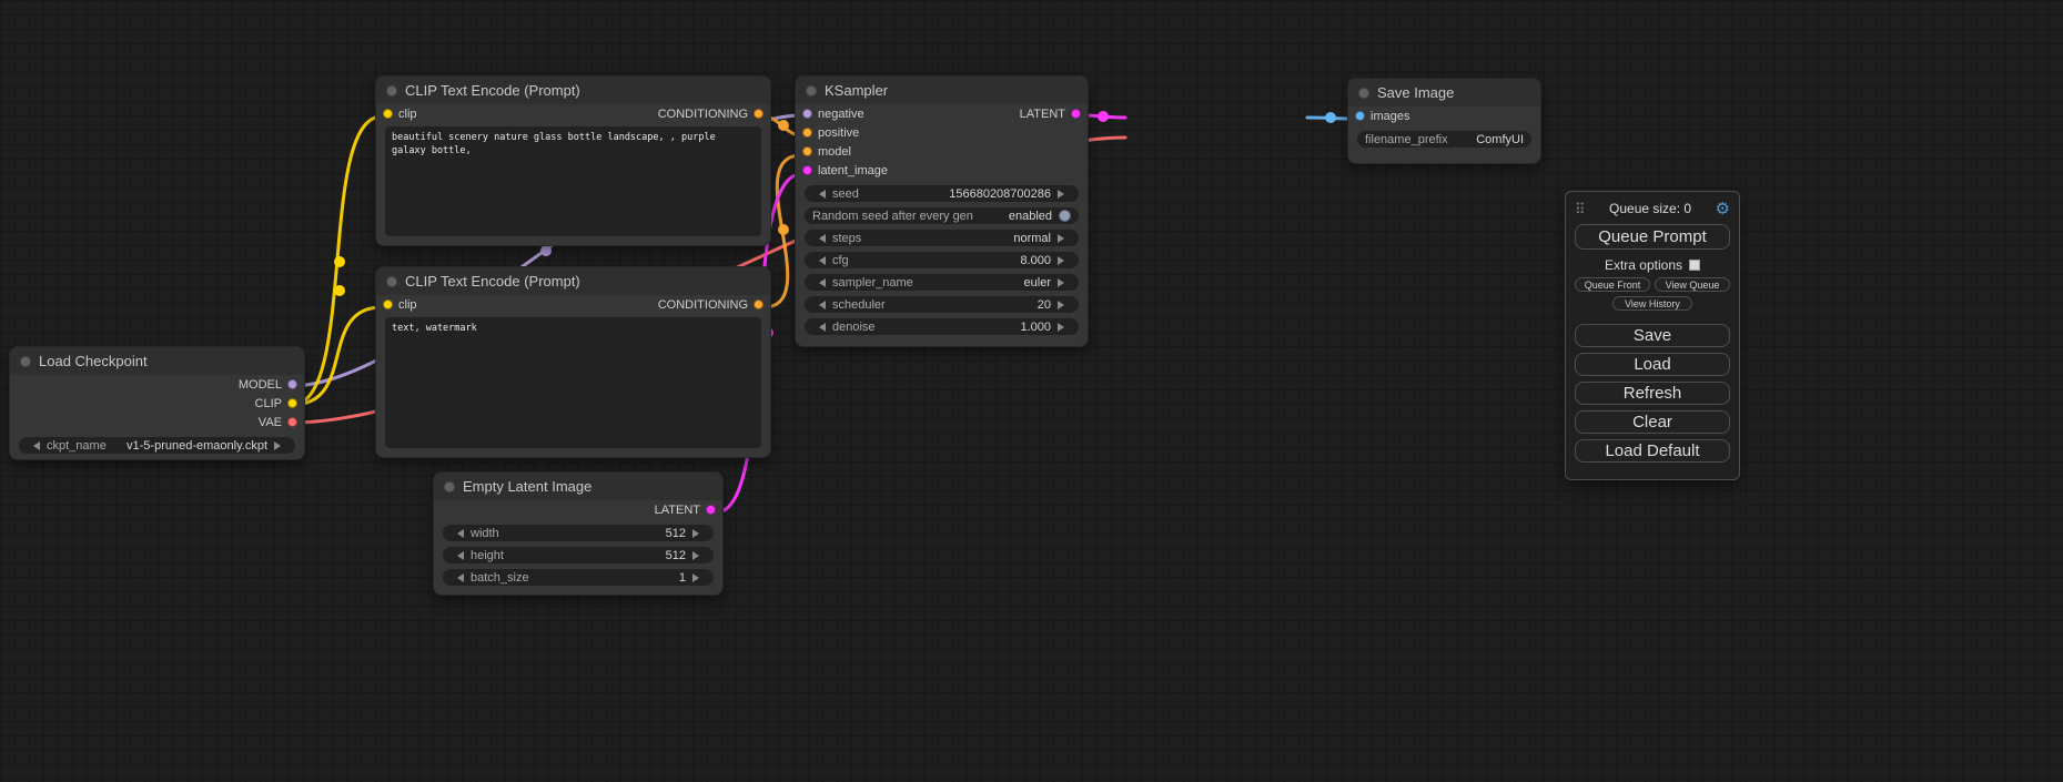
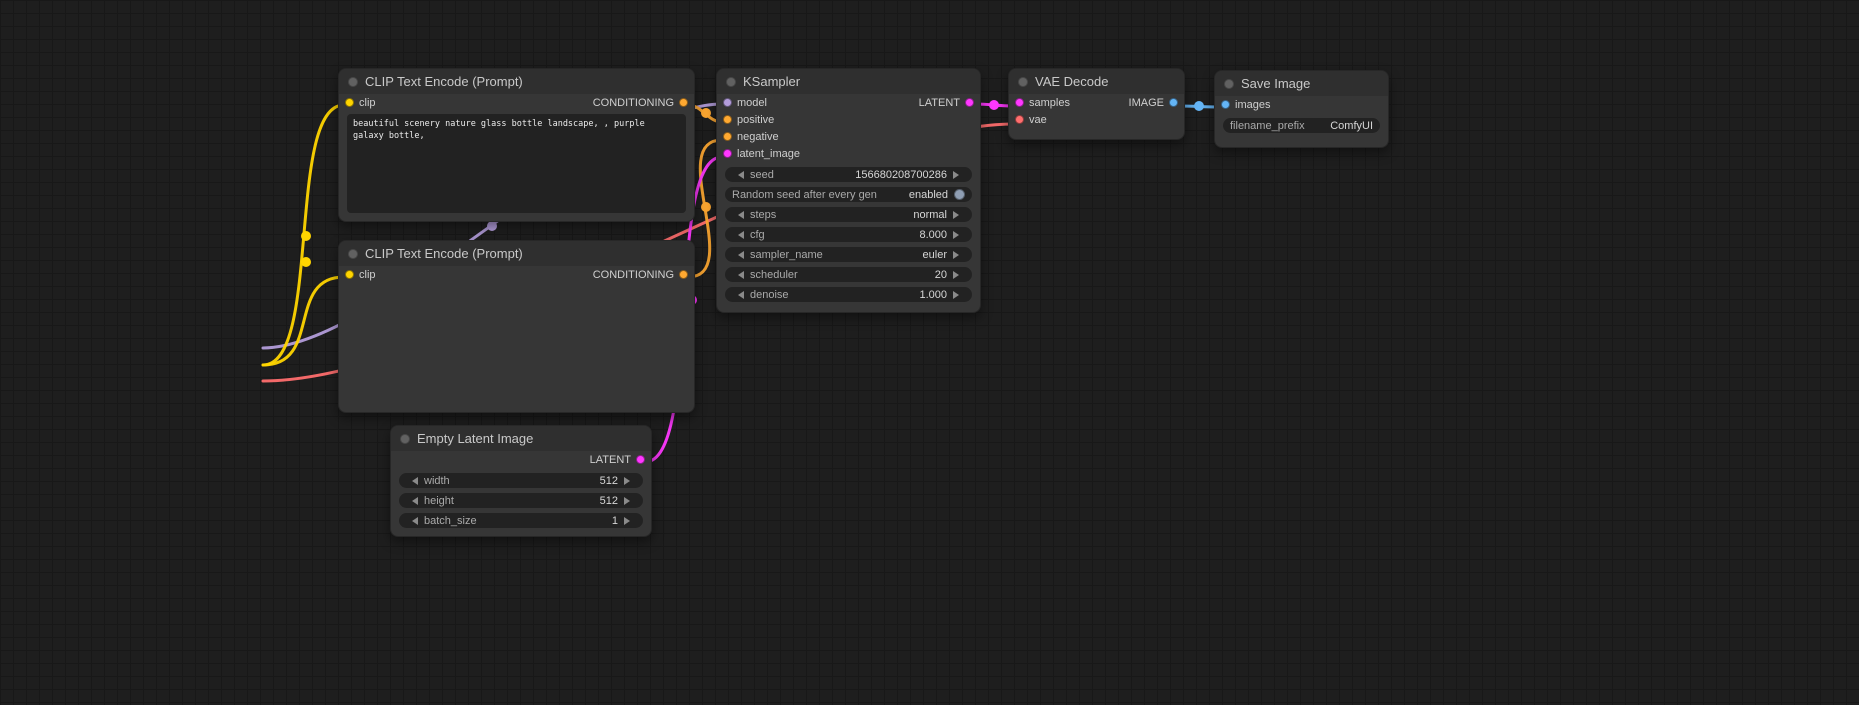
- Load Checkpoint
- MODEL
- CLIP
- VAE
- ckpt_name
- v1-5-pruned-emaonly.ckpt
  CLIP Text Encode (Prompt)
  clip
  CONDITIONING
  beautiful scenery nature glass bottle landscape, , purple galaxy bottle,
  CLIP Text Encode (Prompt)
  clip
  CONDITIONING
- text, watermark
  KSampler
- negative
+ model
  LATENT
  positive
- model
+ negative
  latent_image
  seed
  156680208700286
  Random seed after every gen
  enabled
  steps
  normal
  cfg
  8.000
  sampler_name
  euler
  scheduler
  20
  denoise
  1.000
+ VAE Decode
+ samples
+ IMAGE
+ vae
  Save Image
  images
  filename_prefix
  ComfyUI
  Empty Latent Image
  LATENT
  width
  512
  height
  512
  batch_size
  1
- ⠿
- Queue size: 0
- ⚙
- Queue Prompt
- Extra options
- Queue Front
- View Queue
- View History
- Save
- Load
- Refresh
- Clear
- Load Default
